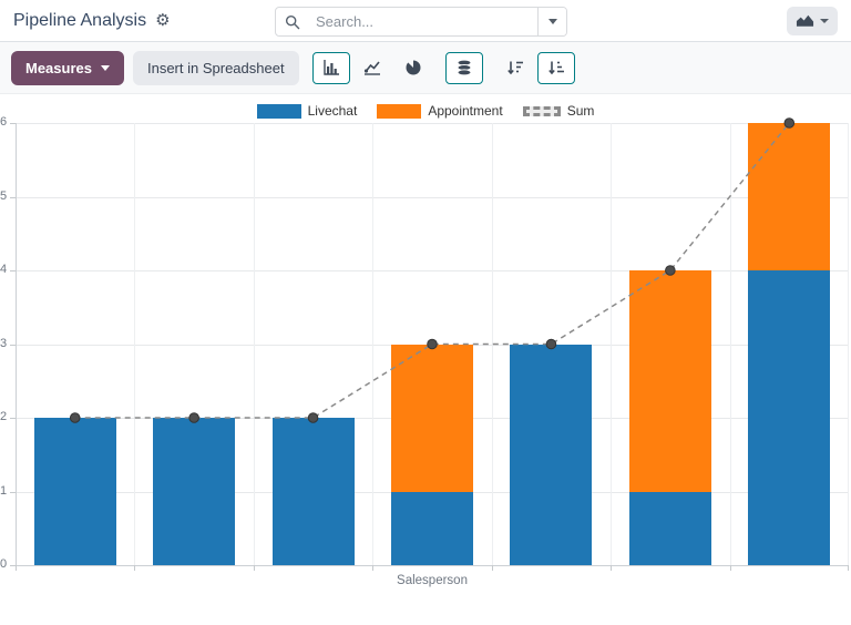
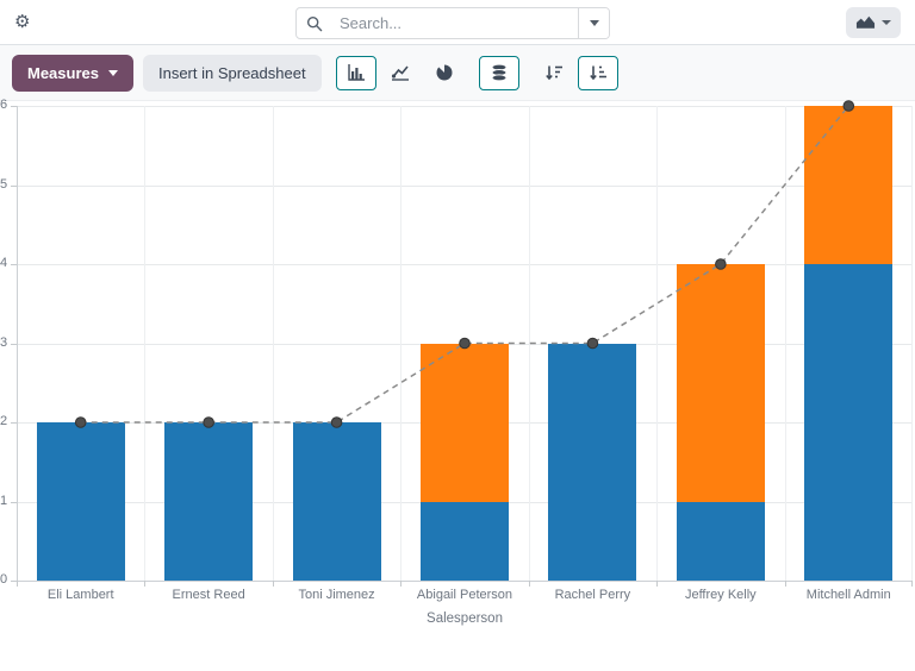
- Pipeline Analysis
  ⚙
  Search...
  Measures
  Insert in Spreadsheet
- Livechat
- Appointment
- Sum
  0
  1
  2
  3
  4
  5
  6
+ Eli Lambert
+ Ernest Reed
+ Toni Jimenez
+ Abigail Peterson
+ Rachel Perry
+ Jeffrey Kelly
+ Mitchell Admin
  Salesperson
